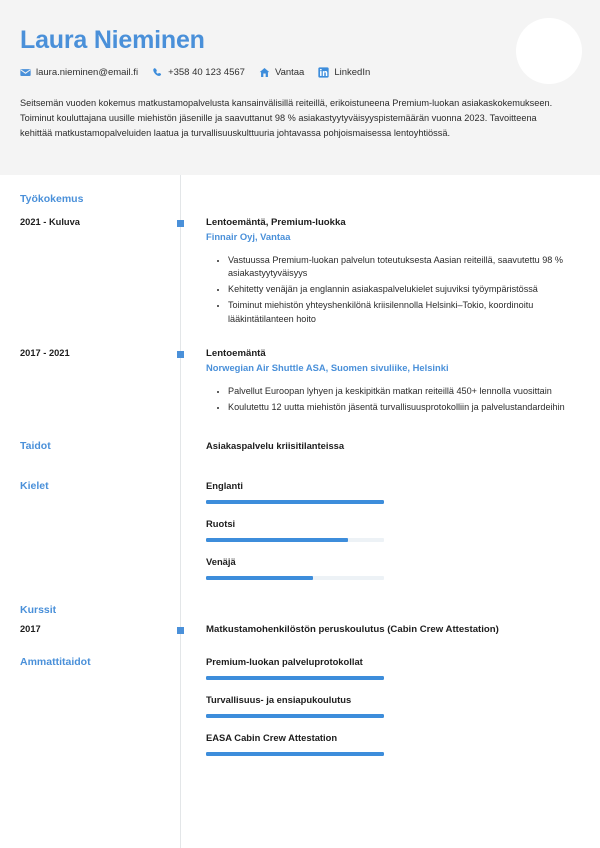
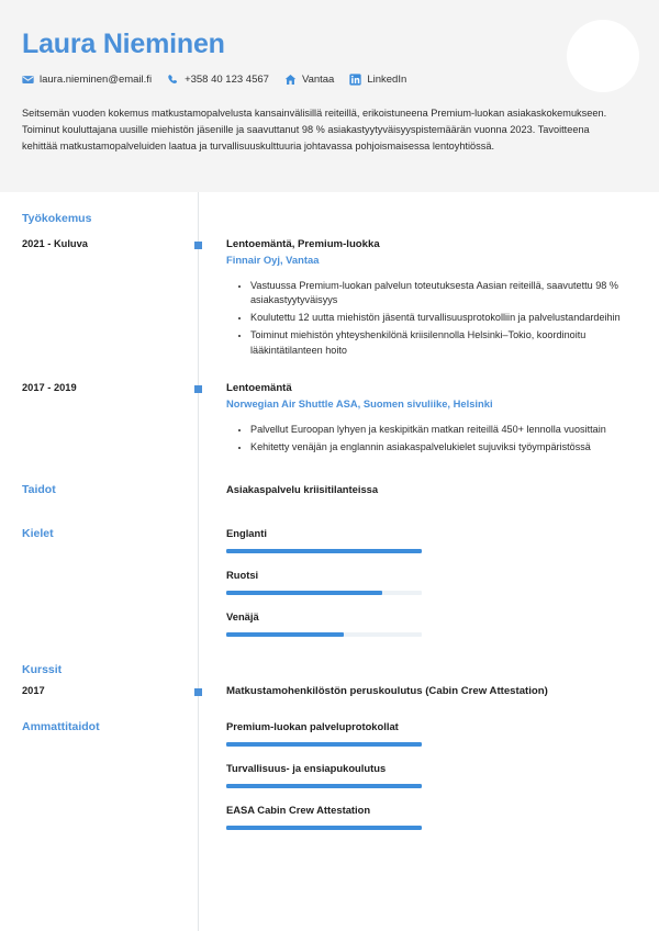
  Laura Nieminen
  laura.nieminen@email.fi
  +358 40 123 4567
  Vantaa
  LinkedIn
  Seitsemän vuoden kokemus matkustamopalvelusta kansainvälisillä reiteillä, erikoistuneena Premium-luokan asiakaskokemukseen. Toiminut kouluttajana uusille miehistön jäsenille ja saavuttanut 98 % asiakastyytyväisyyspistemäärän vuonna 2023. Tavoitteena kehittää matkustamopalveluiden laatua ja turvallisuuskulttuuria johtavassa pohjoismaisessa lentoyhtiössä.
  Työkokemus
  2021 - Kuluva
  Lentoemäntä, Premium-luokka
  Finnair Oyj, Vantaa
  Vastuussa Premium-luokan palvelun toteutuksesta Aasian reiteillä, saavutettu 98 % asiakastyytyväisyys
- Kehitetty venäjän ja englannin asiakaspalvelukielet sujuviksi työympäristössä
+ Koulutettu 12 uutta miehistön jäsentä turvallisuusprotokolliin ja palvelustandardeihin
  Toiminut miehistön yhteyshenkilönä kriisilennolla Helsinki–Tokio, koordinoitu lääkintätilanteen hoito
- 2017 - 2021
+ 2017 - 2019
  Lentoemäntä
  Norwegian Air Shuttle ASA, Suomen sivuliike, Helsinki
  Palvellut Euroopan lyhyen ja keskipitkän matkan reiteillä 450+ lennolla vuosittain
- Koulutettu 12 uutta miehistön jäsentä turvallisuusprotokolliin ja palvelustandardeihin
+ Kehitetty venäjän ja englannin asiakaspalvelukielet sujuviksi työympäristössä
  Taidot
  Asiakaspalvelu kriisitilanteissa
  Kielet
  Englanti
  Ruotsi
  Venäjä
  Kurssit
  2017
  Matkustamohenkilöstön peruskoulutus (Cabin Crew Attestation)
  Ammattitaidot
  Premium-luokan palveluprotokollat
  Turvallisuus- ja ensiapukoulutus
  EASA Cabin Crew Attestation
